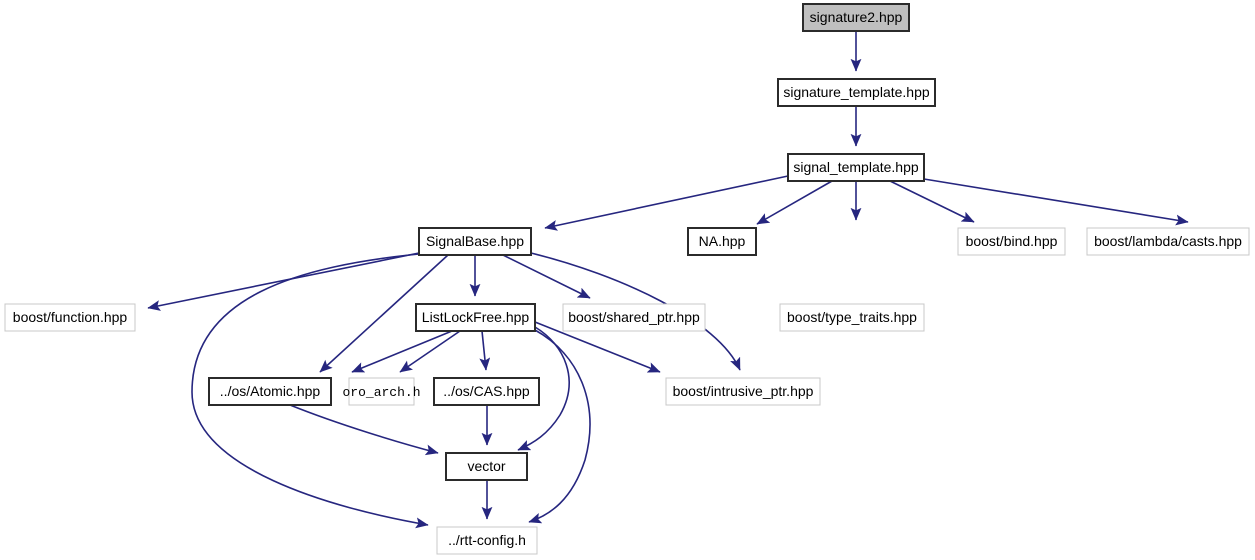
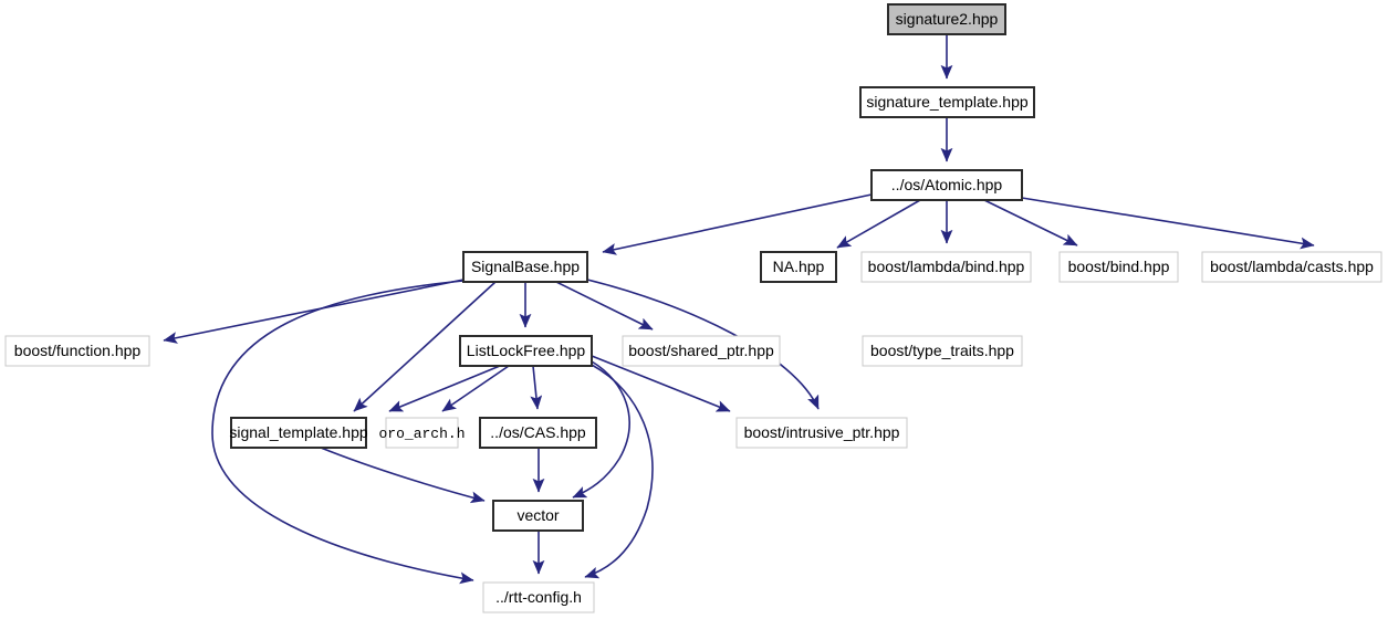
  signature2.hpp
  signature_template.hpp
- signal_template.hpp
+ ../os/Atomic.hpp
  SignalBase.hpp
  NA.hpp
+ boost/lambda/bind.hpp
  boost/bind.hpp
  boost/lambda/casts.hpp
  boost/function.hpp
  ListLockFree.hpp
  boost/shared_ptr.hpp
  boost/type_traits.hpp
- ../os/Atomic.hpp
+ signal_template.hpp
  oro_arch.h
  ../os/CAS.hpp
  boost/intrusive_ptr.hpp
  vector
  ../rtt-config.h
